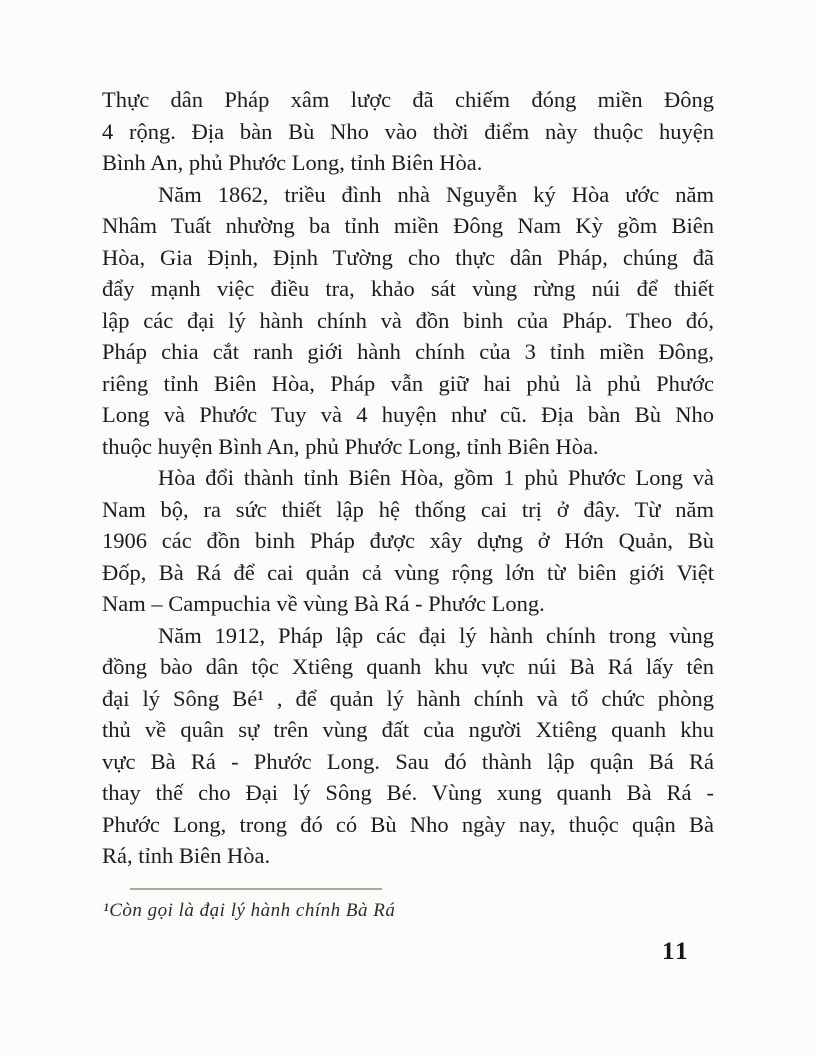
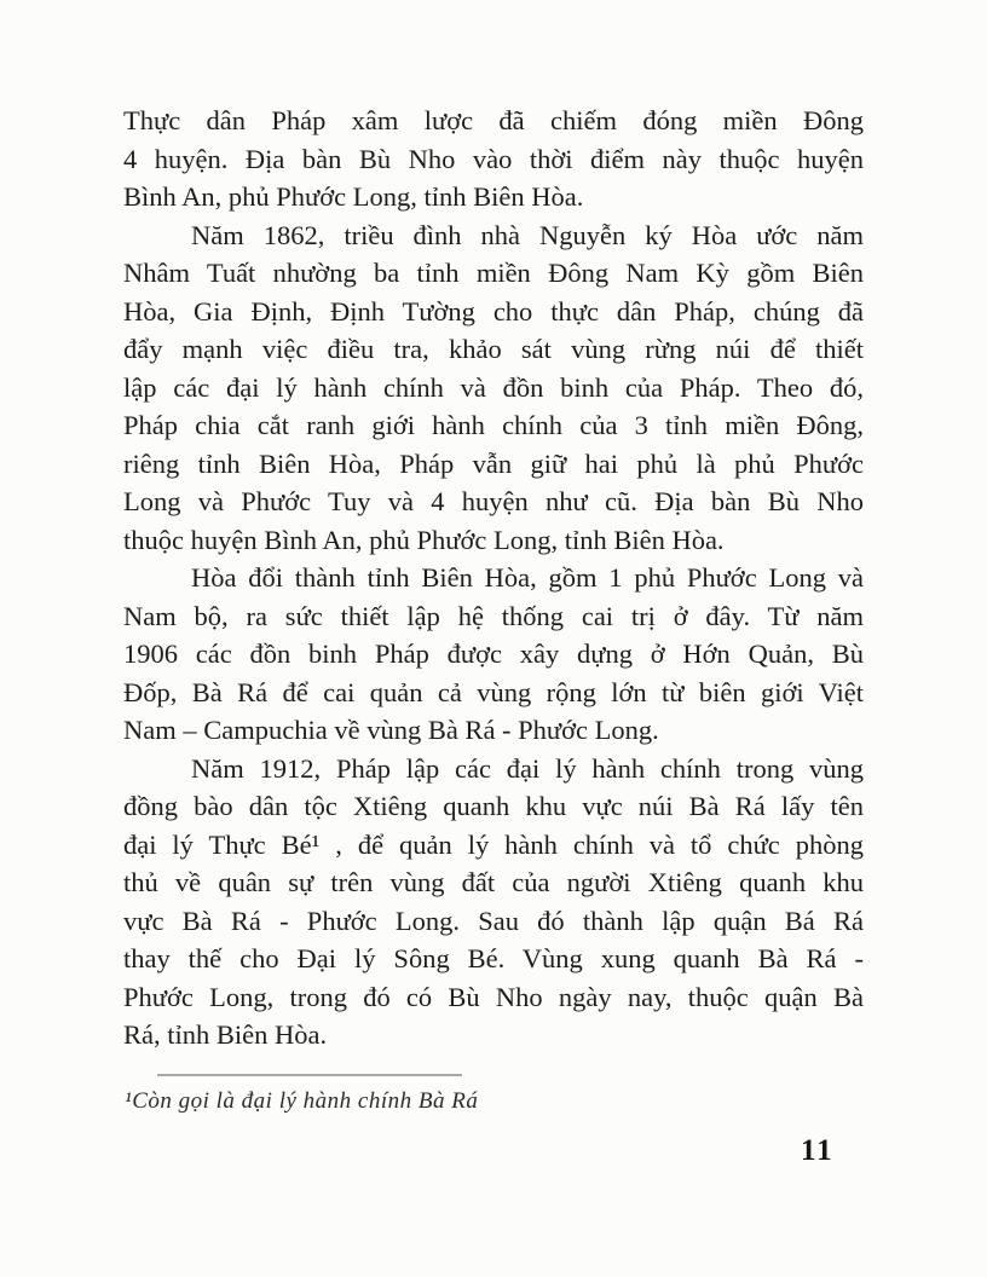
  Thực dân Pháp xâm lược đã chiếm đóng miền Đông
- 4 rộng. Địa bàn Bù Nho vào thời điểm này thuộc huyện
+ 4 huyện. Địa bàn Bù Nho vào thời điểm này thuộc huyện
  Bình An, phủ Phước Long, tỉnh Biên Hòa.
  Năm 1862, triều đình nhà Nguyễn ký Hòa ước năm
  Nhâm Tuất nhường ba tỉnh miền Đông Nam Kỳ gồm Biên
  Hòa, Gia Định, Định Tường cho thực dân Pháp, chúng đã
  đẩy mạnh việc điều tra, khảo sát vùng rừng núi để thiết
  lập các đại lý hành chính và đồn binh của Pháp. Theo đó,
  Pháp chia cắt ranh giới hành chính của 3 tỉnh miền Đông,
  riêng tỉnh Biên Hòa, Pháp vẫn giữ hai phủ là phủ Phước
  Long và Phước Tuy và 4 huyện như cũ. Địa bàn Bù Nho
  thuộc huyện Bình An, phủ Phước Long, tỉnh Biên Hòa.
  Hòa đổi thành tỉnh Biên Hòa, gồm 1 phủ Phước Long và
  Nam bộ, ra sức thiết lập hệ thống cai trị ở đây. Từ năm
  1906 các đồn binh Pháp được xây dựng ở Hớn Quản, Bù
  Đốp, Bà Rá để cai quản cả vùng rộng lớn từ biên giới Việt
  Nam – Campuchia về vùng Bà Rá - Phước Long.
  Năm 1912, Pháp lập các đại lý hành chính trong vùng
  đồng bào dân tộc Xtiêng quanh khu vực núi Bà Rá lấy tên
- đại lý Sông Bé¹ , để quản lý hành chính và tổ chức phòng
+ đại lý Thực Bé¹ , để quản lý hành chính và tổ chức phòng
  thủ về quân sự trên vùng đất của người Xtiêng quanh khu
  vực Bà Rá - Phước Long. Sau đó thành lập quận Bá Rá
  thay thế cho Đại lý Sông Bé. Vùng xung quanh Bà Rá -
  Phước Long, trong đó có Bù Nho ngày nay, thuộc quận Bà
  Rá, tỉnh Biên Hòa.
  ¹Còn gọi là đại lý hành chính Bà Rá
  11
